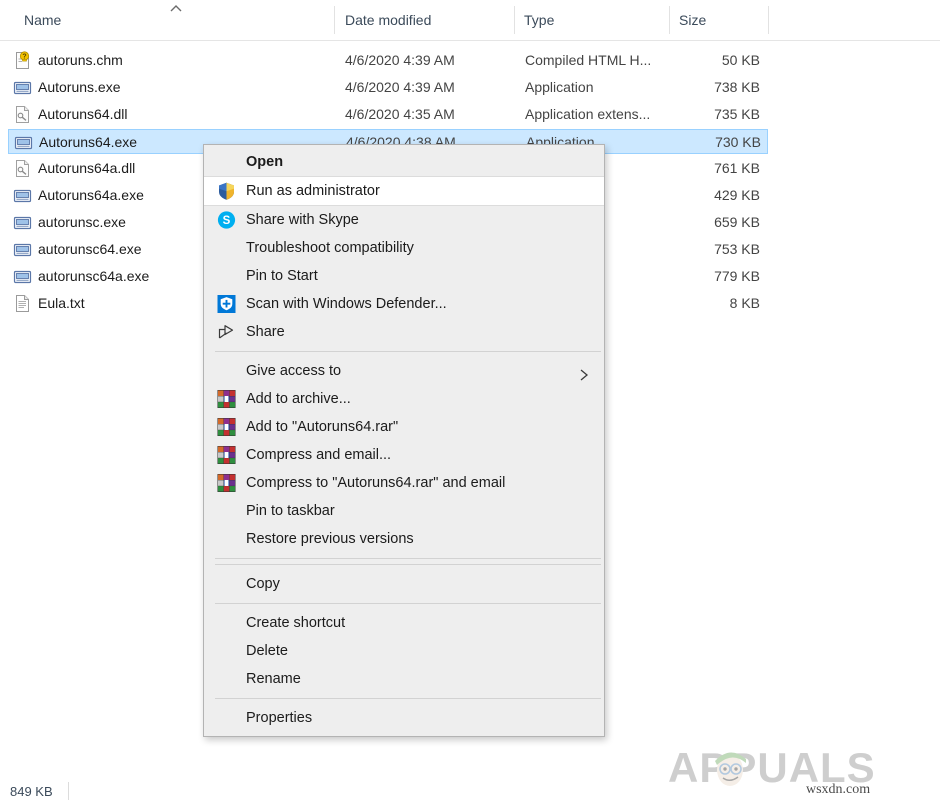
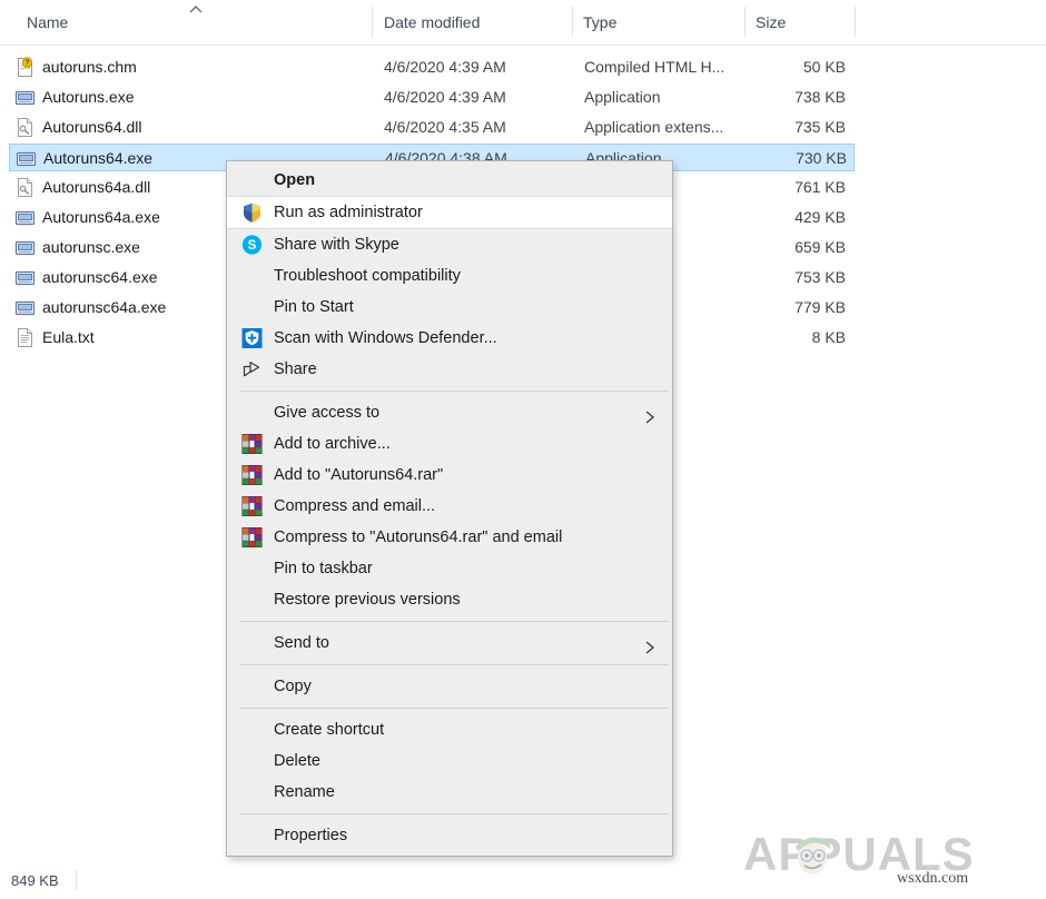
  Name
  Date modified
  Type
  Size
  autoruns.chm
  4/6/2020 4:39 AM
  Compiled HTML H...
  50 KB
  Autoruns.exe
  4/6/2020 4:39 AM
  Application
  738 KB
  Autoruns64.dll
  4/6/2020 4:35 AM
  Application extens...
  735 KB
  Autoruns64.exe
  4/6/2020 4:38 AM
  Application
  730 KB
  Autoruns64a.dll
  761 KB
  Autoruns64a.exe
  429 KB
  autorunsc.exe
  659 KB
  autorunsc64.exe
  753 KB
  autorunsc64a.exe
  779 KB
  Eula.txt
  8 KB
  849 KB
  APPUALS
  wsxdn.com
  Open
  Run as administrator
  S
  Share with Skype
  Troubleshoot compatibility
  Pin to Start
  Scan with Windows Defender...
  Share
  Give access to
  Add to archive...
  Add to "Autoruns64.rar"
  Compress and email...
  Compress to "Autoruns64.rar" and email
  Pin to taskbar
  Restore previous versions
+ Send to
  Copy
  Create shortcut
  Delete
  Rename
  Properties
